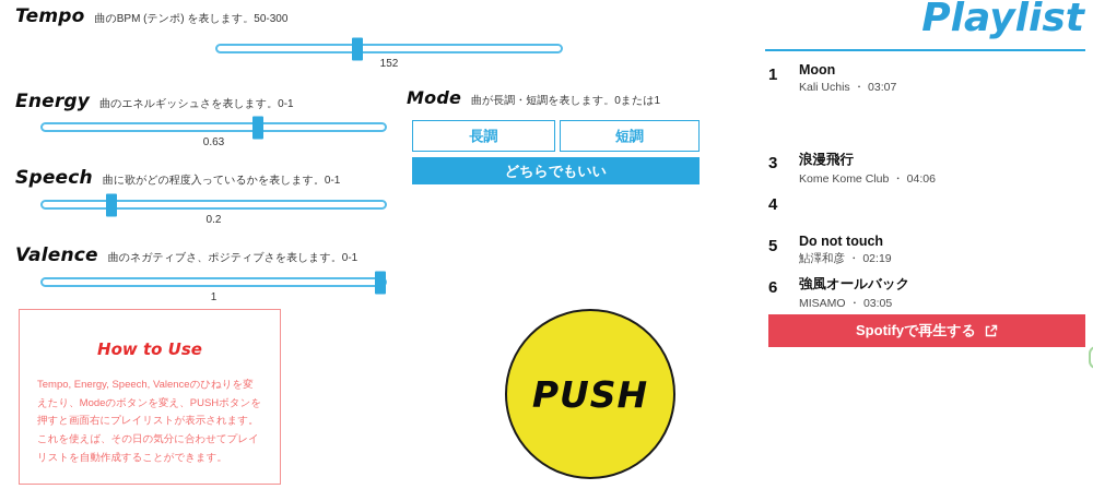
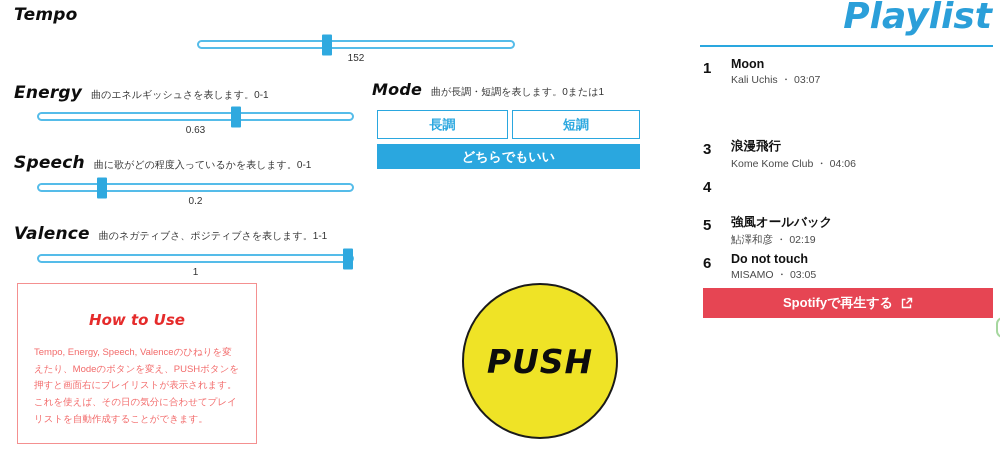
  Tempo
- 曲のBPM (テンポ) を表します。50-300
  152
  Energy
  曲のエネルギッシュさを表します。0-1
  0.63
  Speech
  曲に歌がどの程度入っているかを表します。0-1
  0.2
  Valence
- 曲のネガティブさ、ポジティブさを表します。0-1
+ 曲のネガティブさ、ポジティブさを表します。1-1
  1
  How to Use
  Tempo, Energy, Speech, Valenceのひねりを変えたり、Modeのボタンを変え、PUSHボタンを押すと画面右にプレイリストが表示されます。これを使えば、その日の気分に合わせてプレイリストを自動作成することができます。
  Mode
  曲が長調・短調を表します。0または1
  長調
  短調
  どちらでもいい
  PUSH
  Playlist
  1
  Moon
  Kali Uchis ・ 03:07
  3
  浪漫飛行
  Kome Kome Club ・ 04:06
  4
  5
- Do not touch
+ 強風オールバック
  鮎澤和彦 ・ 02:19
  6
- 強風オールバック
+ Do not touch
  MISAMO ・ 03:05
  Spotifyで再生する
